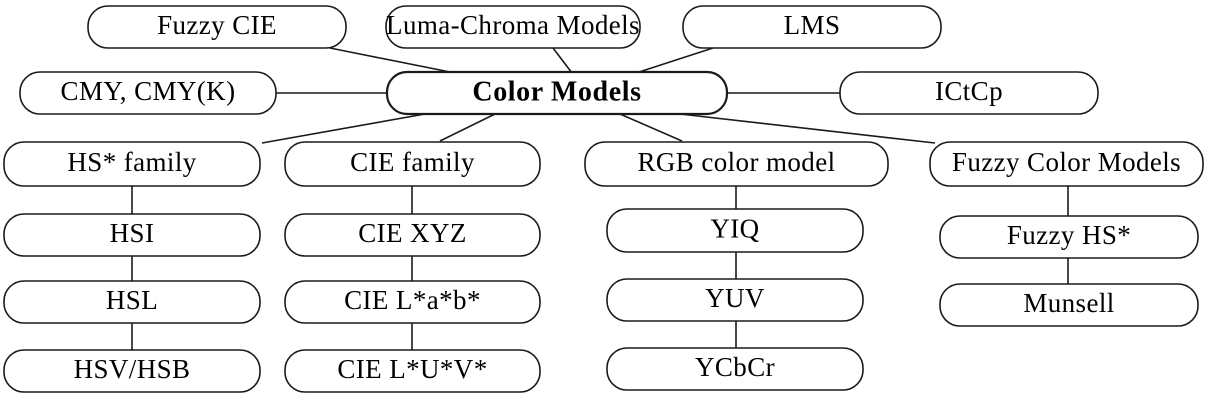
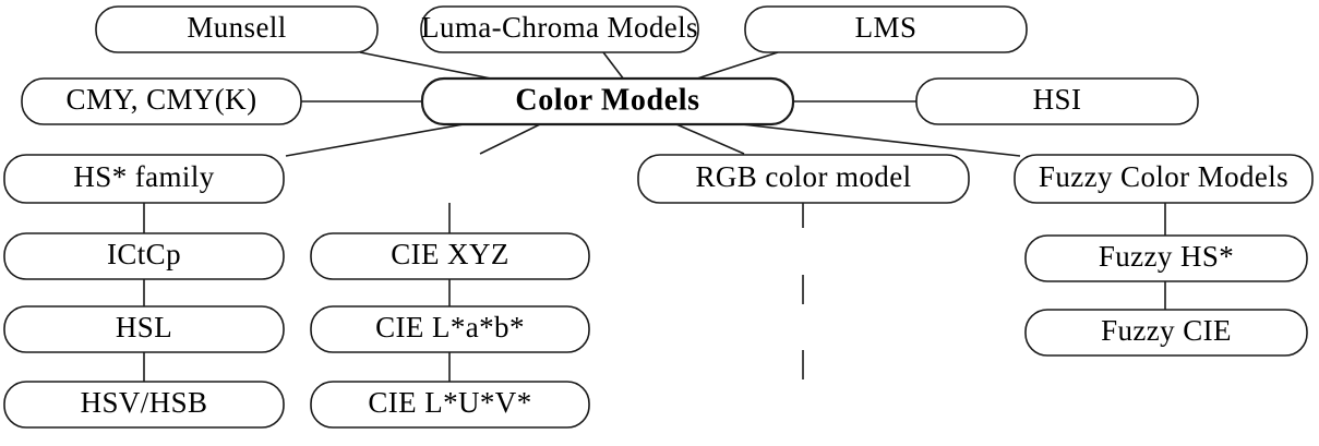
- Fuzzy CIE
+ Munsell
  Luma-Chroma Models
  LMS
  CMY, CMY(K)
  Color Models
- ICtCp
+ HSI
  HS* family
- CIE family
  RGB color model
  Fuzzy Color Models
- HSI
+ ICtCp
  HSL
  HSV/HSB
  CIE XYZ
  CIE L*a*b*
  CIE L*U*V*
- YIQ
- YUV
- YCbCr
  Fuzzy HS*
- Munsell
+ Fuzzy CIE
